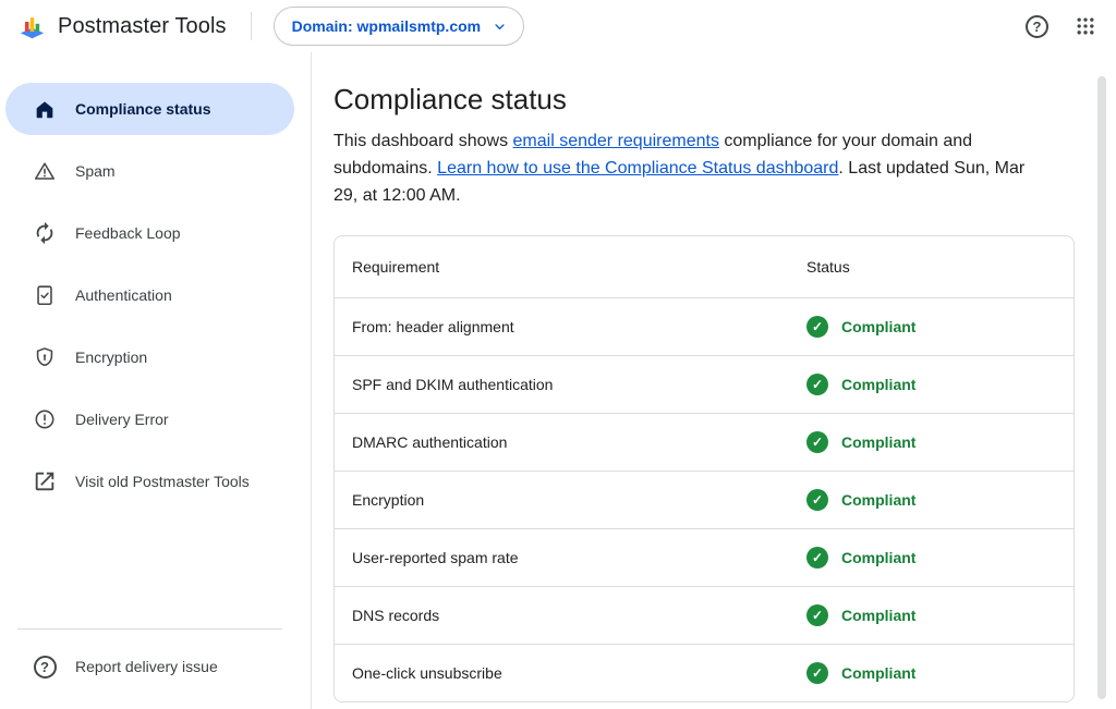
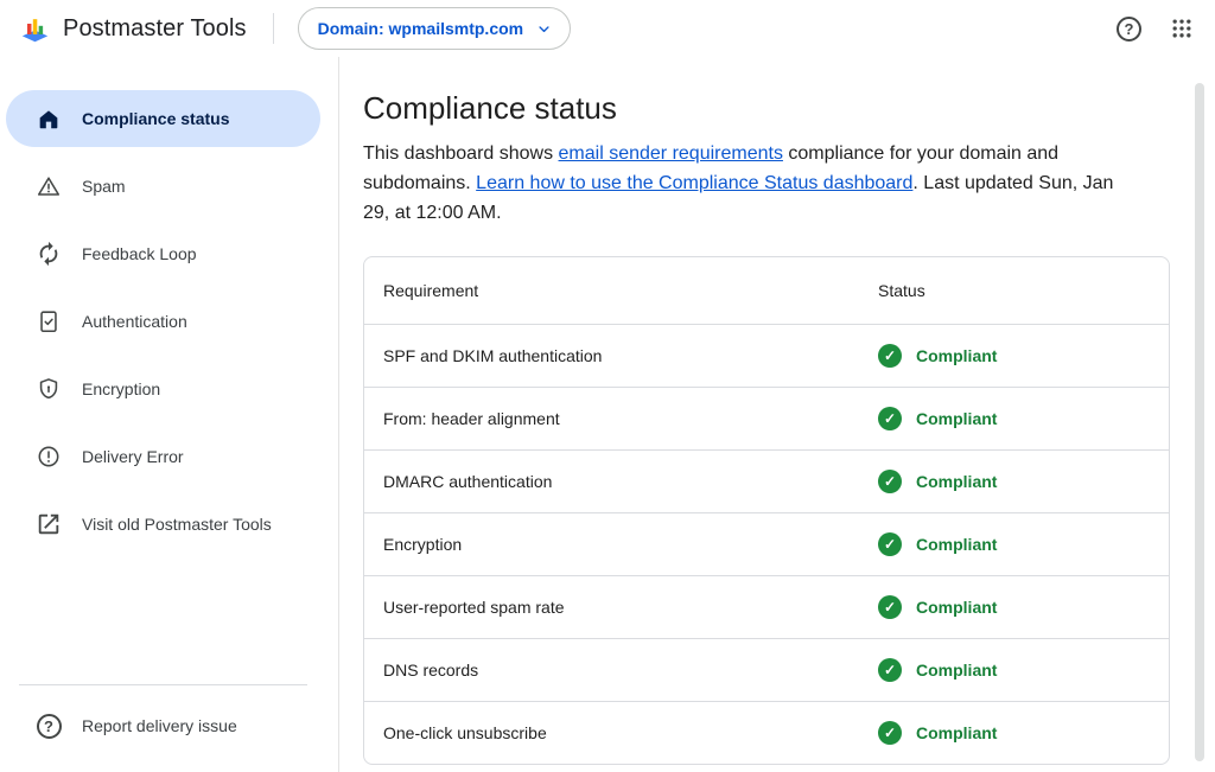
  Postmaster Tools
  Domain: wpmailsmtp.com
  ?
  Compliance status
  Spam
  Feedback Loop
  Authentication
  Encryption
  Delivery Error
  Visit old Postmaster Tools
  ?
  Report delivery issue
  Compliance status
- This dashboard shows email sender requirements compliance for your domain and subdomains. Learn how to use the Compliance Status dashboard. Last updated Sun, Mar 29, at 12:00 AM.
+ This dashboard shows email sender requirements compliance for your domain and subdomains. Learn how to use the Compliance Status dashboard. Last updated Sun, Jan 29, at 12:00 AM.
  Requirement
  Status
- From: header alignment
+ SPF and DKIM authentication
  ✓
  Compliant
- SPF and DKIM authentication
+ From: header alignment
  ✓
  Compliant
  DMARC authentication
  ✓
  Compliant
  Encryption
  ✓
  Compliant
  User-reported spam rate
  ✓
  Compliant
  DNS records
  ✓
  Compliant
  One-click unsubscribe
  ✓
  Compliant
